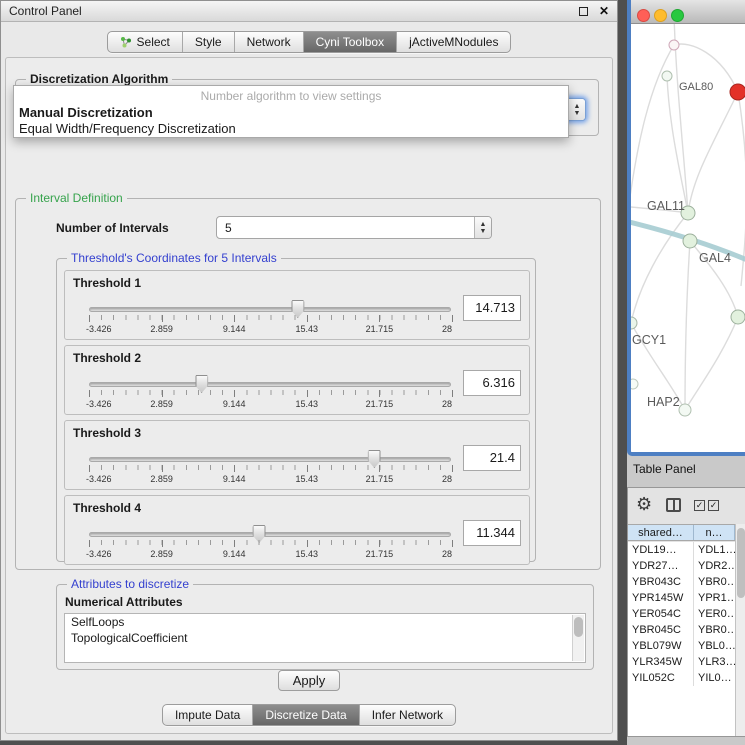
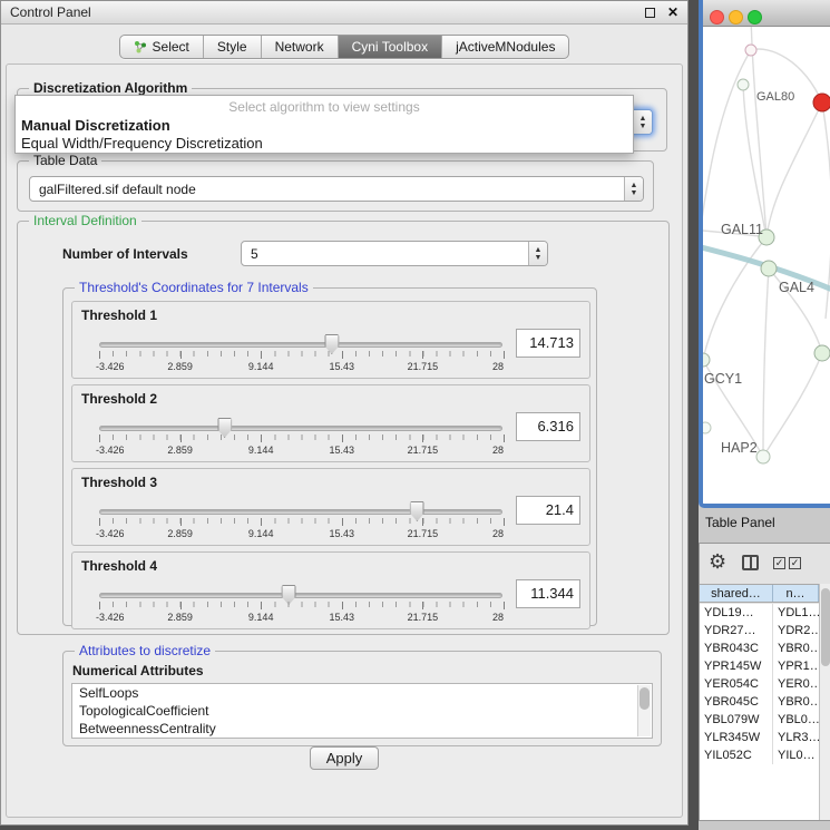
  Control Panel
  ✕
  Select
  Style
  Network
  Cyni Toolbox
  jActiveMNodules
  Discretization Algorithm
- Number algorithm to view settings
+ Select algorithm to view settings
  Manual Discretization
  Equal Width/Frequency Discretization
+ Table Data
+ galFiltered.sif default node
  Interval Definition
  Number of Intervals
  5
- Threshold's Coordinates for 5 Intervals
+ Threshold's Coordinates for 7 Intervals
  Threshold 1
  -3.426
  2.859
  9.144
  15.43
  21.715
  28
  14.713
  Threshold 2
  -3.426
  2.859
  9.144
  15.43
  21.715
  28
  6.316
  Threshold 3
  -3.426
  2.859
  9.144
  15.43
  21.715
  28
  21.4
  Threshold 4
  -3.426
  2.859
  9.144
  15.43
  21.715
  28
  11.344
  Attributes to discretize
  Numerical Attributes
  SelfLoops
  TopologicalCoefficient
+ BetweennessCentrality
  Apply
- Impute Data
- Discretize Data
- Infer Network
  GAL80
  GAL11
  GAL4
  GCY1
  HAP2
  Table Panel
  ⚙
  ✓
  ✓
  shared…
  n…
  YDL19…
  YDL1…
  YDR27…
  YDR2…
  YBR043C
  YBR0…
  YPR145W
  YPR1…
  YER054C
  YER0…
  YBR045C
  YBR0…
  YBL079W
  YBL0…
  YLR345W
  YLR3…
  YIL052C
  YIL0…
